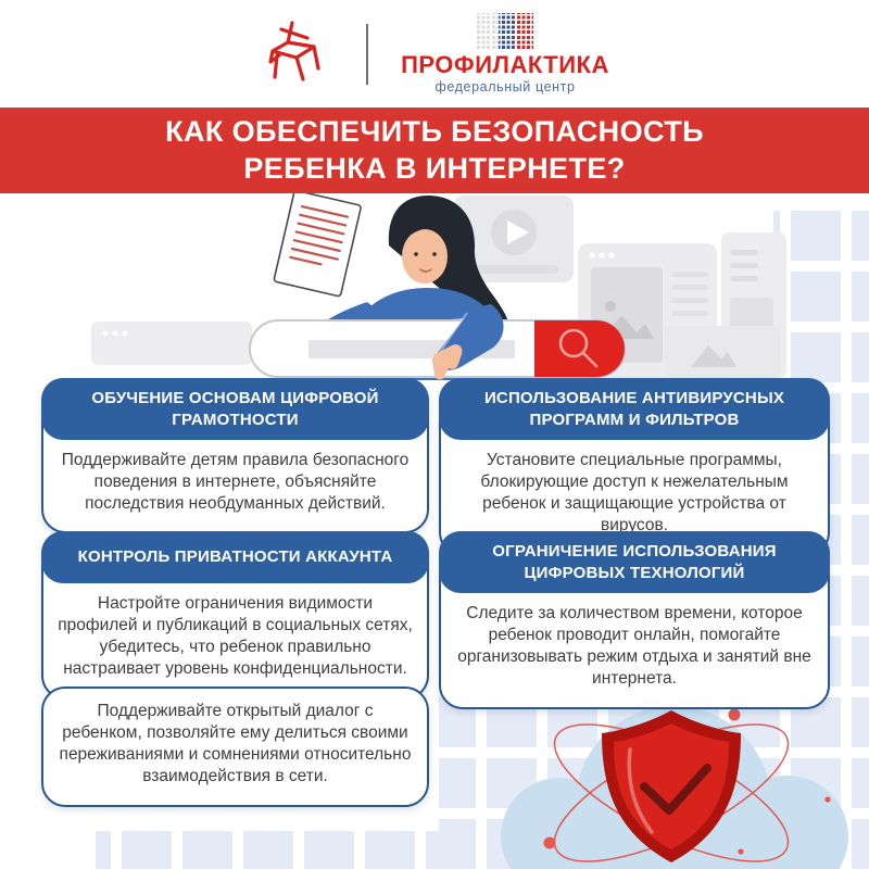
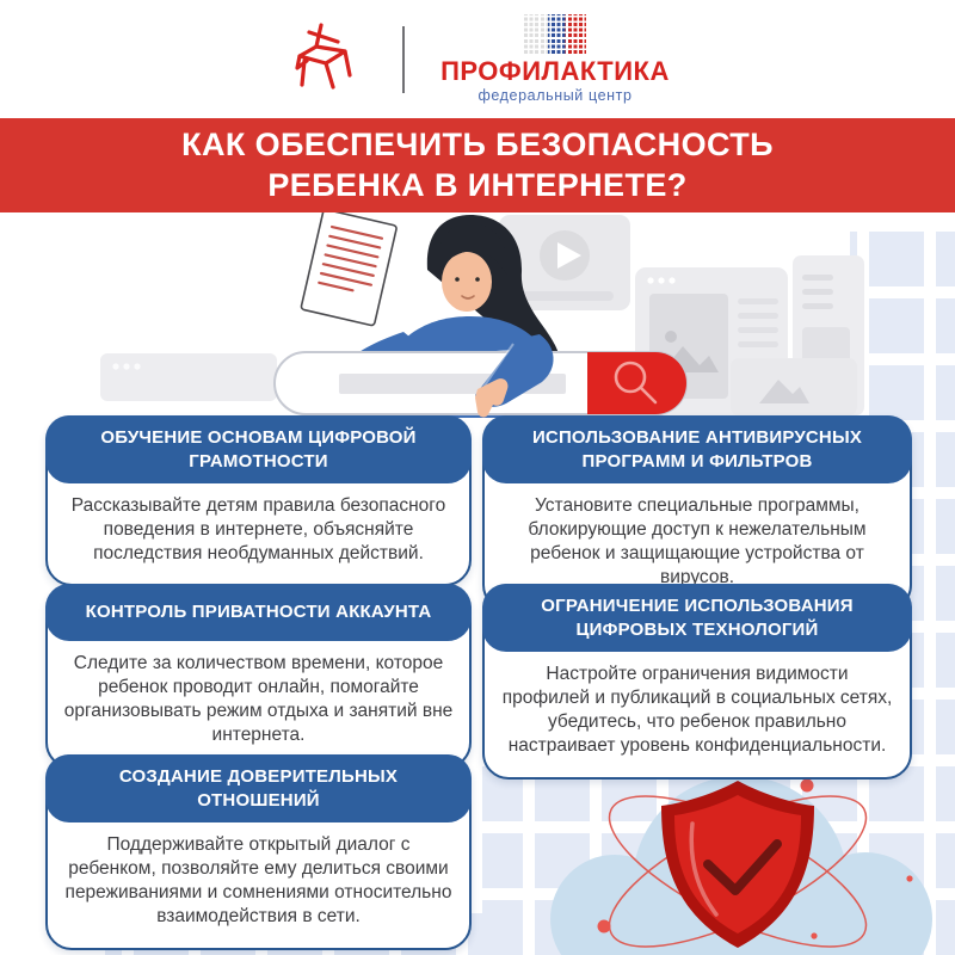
  ПРОФИЛАКТИКА
  федеральный центр
  КАК ОБЕСПЕЧИТЬ БЕЗОПАСНОСТЬ
  РЕБЕНКА В ИНТЕРНЕТЕ?
  ОБУЧЕНИЕ ОСНОВАМ ЦИФРОВОЙ ГРАМОТНОСТИ
- Поддерживайте детям правила безопасного поведения в интернете, объясняйте последствия необдуманных действий.
+ Рассказывайте детям правила безопасного поведения в интернете, объясняйте последствия необдуманных действий.
  ИСПОЛЬЗОВАНИЕ АНТИВИРУСНЫХ ПРОГРАММ И ФИЛЬТРОВ
  Установите специальные программы, блокирующие доступ к нежелательным ребенок и защищающие устройства от вирусов.
  КОНТРОЛЬ ПРИВАТНОСТИ АККАУНТА
- Настройте ограничения видимости профилей и публикаций в социальных сетях, убедитесь, что ребенок правильно настраивает уровень конфиденциальности.
+ Следите за количеством времени, которое ребенок проводит онлайн, помогайте организовывать режим отдыха и занятий вне интернета.
  ОГРАНИЧЕНИЕ ИСПОЛЬЗОВАНИЯ ЦИФРОВЫХ ТЕХНОЛОГИЙ
- Следите за количеством времени, которое ребенок проводит онлайн, помогайте организовывать режим отдыха и занятий вне интернета.
+ Настройте ограничения видимости профилей и публикаций в социальных сетях, убедитесь, что ребенок правильно настраивает уровень конфиденциальности.
+ СОЗДАНИЕ ДОВЕРИТЕЛЬНЫХ ОТНОШЕНИЙ
  Поддерживайте открытый диалог с ребенком, позволяйте ему делиться своими переживаниями и сомнениями относительно взаимодействия в сети.
